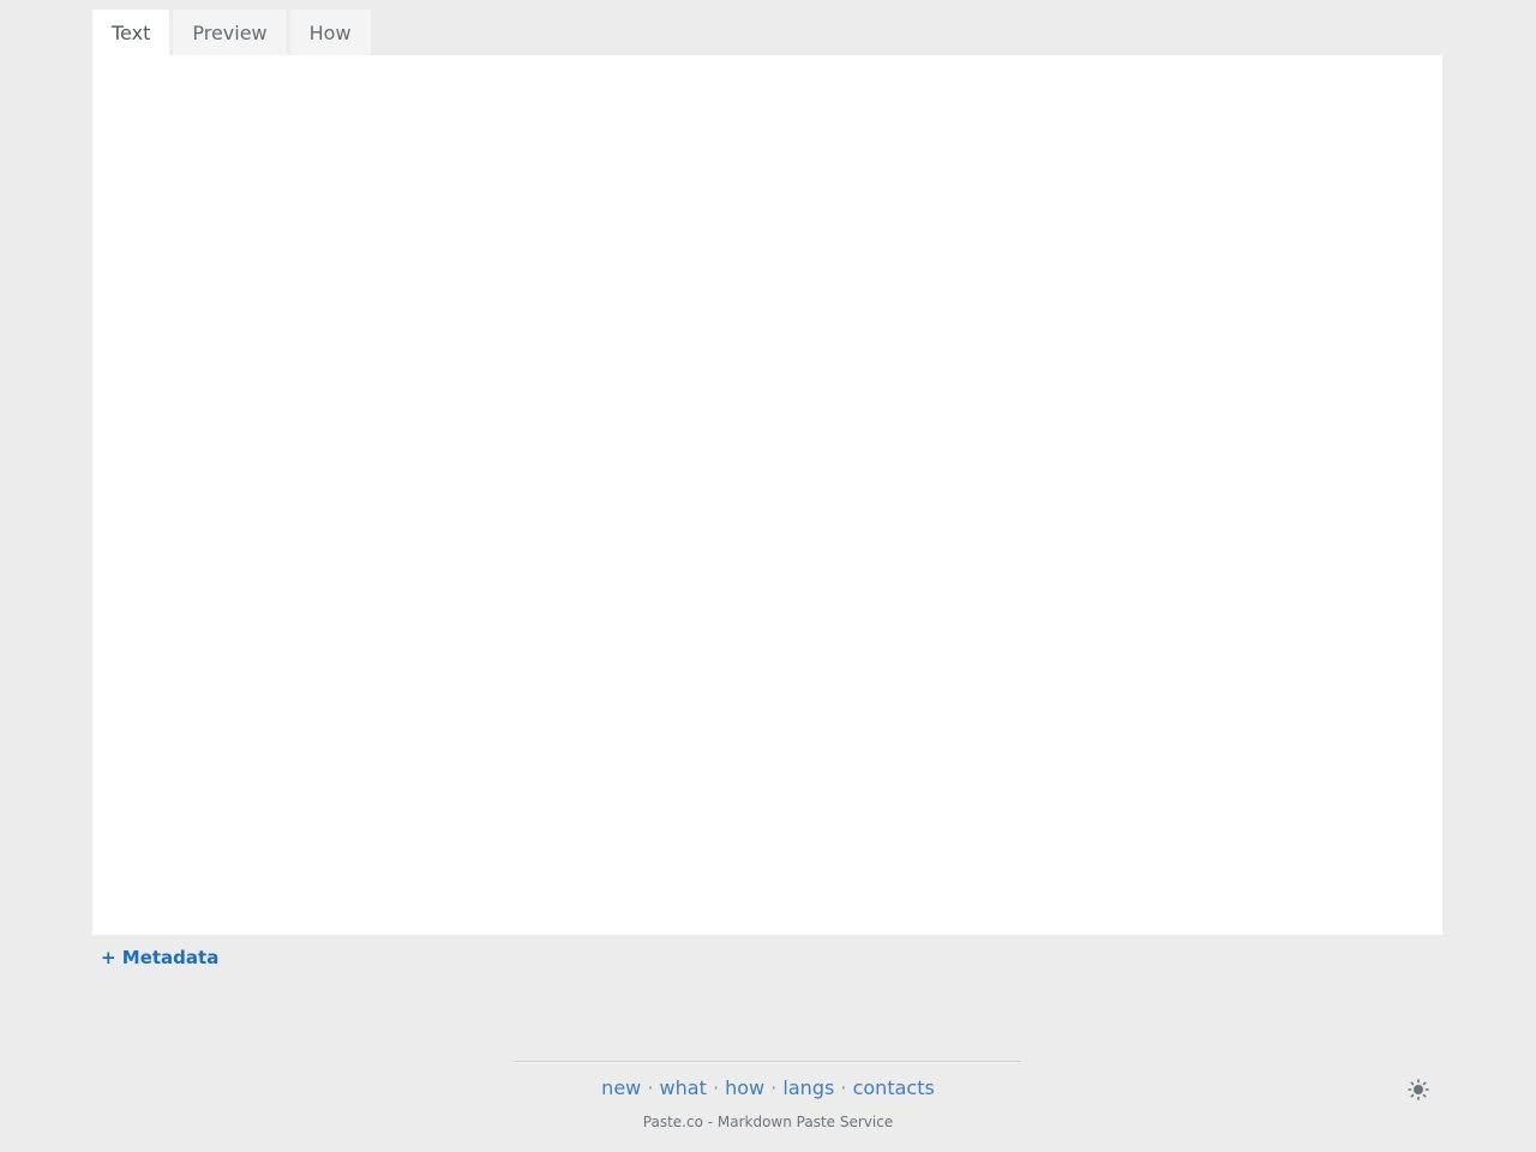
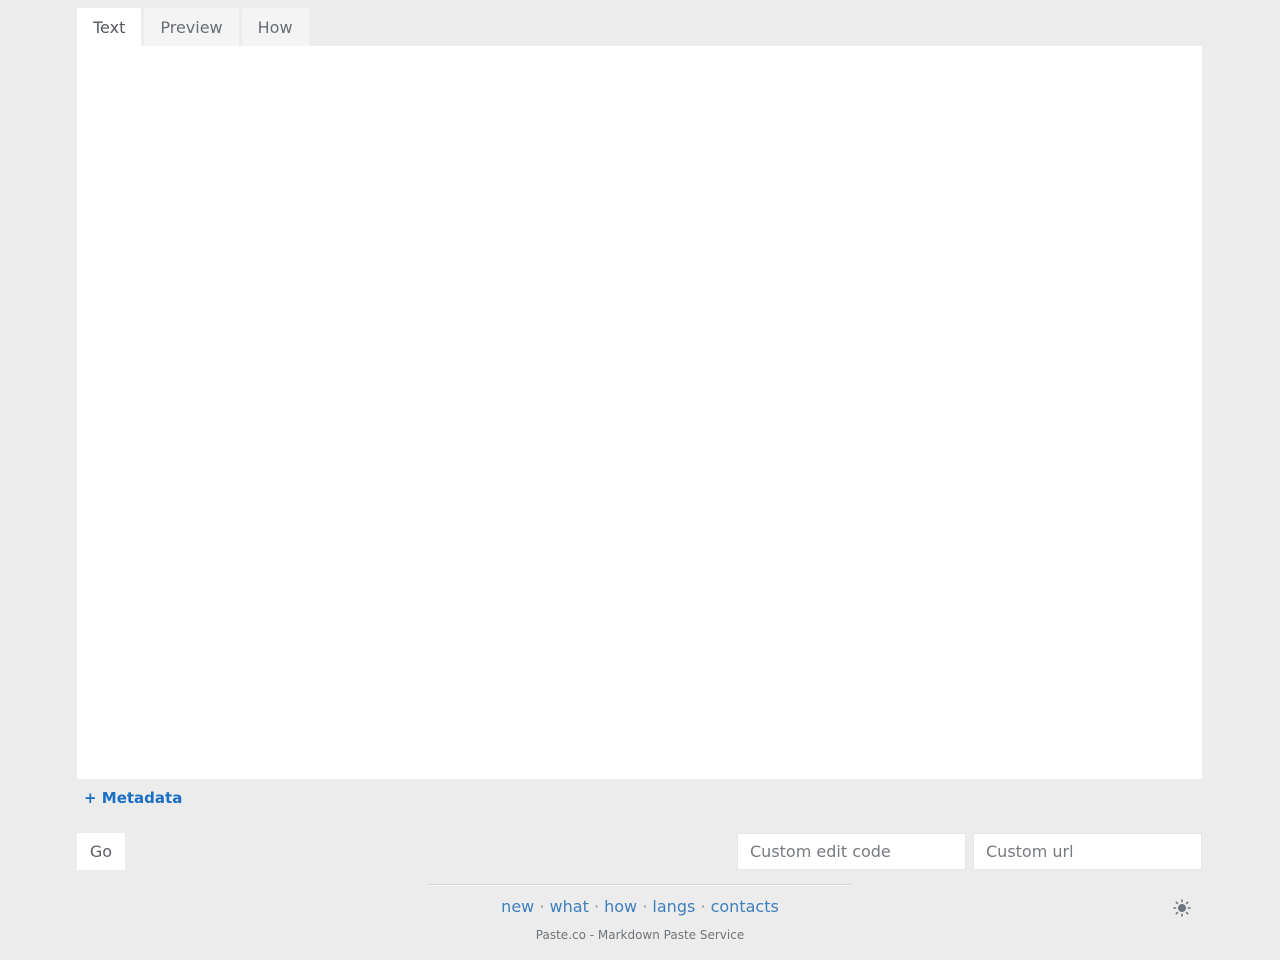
  Text
  Preview
  How
  + Metadata
+ Go
+ Custom edit code
+ Custom url
  new · what · how · langs · contacts
  Paste.co - Markdown Paste Service
